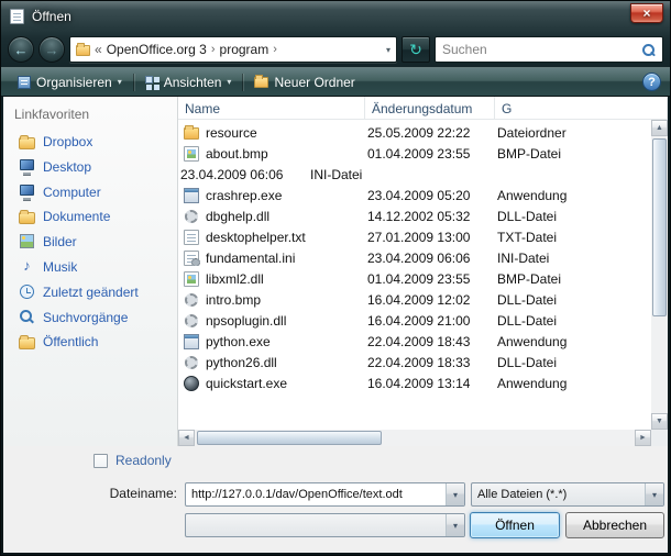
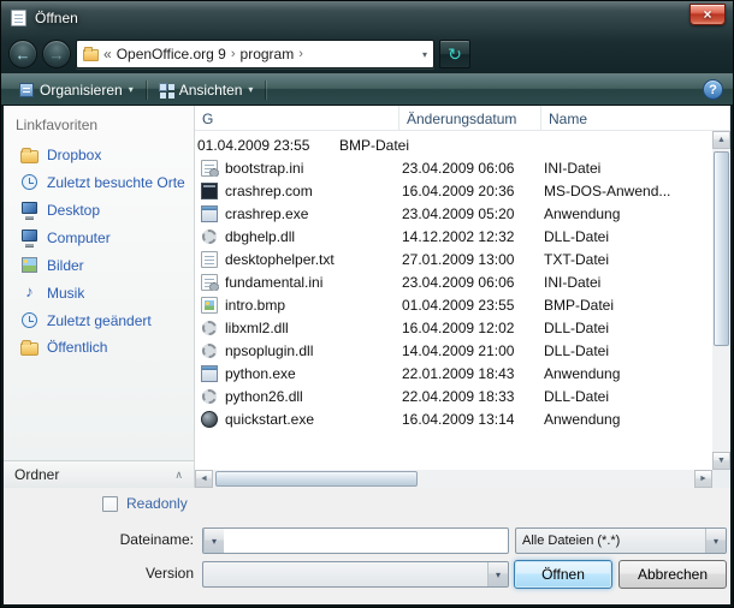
  Öffnen
  ×
  ←
  →
  «
- OpenOffice.org 3
+ OpenOffice.org 9
  ›
  program
  ›
  ▾
  ↻
- Suchen
  Organisieren
  ▾
  Ansichten
  ▾
- Neuer Ordner
  ?
  Linkfavoriten
  Dropbox
+ Zuletzt besuchte Orte
  Desktop
  Computer
- Dokumente
  Bilder
  ♪
  Musik
  Zuletzt geändert
- Suchvorgänge
  Öffentlich
+ Ordner
+ ∧
- Name
+ G
  Änderungsdatum
- G
+ Name
- resource
- 25.05.2009 22:22
- Dateiordner
- about.bmp
  01.04.2009 23:55
  BMP-Datei
+ bootstrap.ini
  23.04.2009 06:06
  INI-Datei
+ crashrep.com
+ 16.04.2009 20:36
+ MS-DOS-Anwend...
  crashrep.exe
  23.04.2009 05:20
  Anwendung
  dbghelp.dll
- 14.12.2002 05:32
+ 14.12.2002 12:32
  DLL-Datei
  desktophelper.txt
  27.01.2009 13:00
  TXT-Datei
  fundamental.ini
  23.04.2009 06:06
  INI-Datei
- libxml2.dll
+ intro.bmp
  01.04.2009 23:55
  BMP-Datei
- intro.bmp
+ libxml2.dll
  16.04.2009 12:02
  DLL-Datei
  npsoplugin.dll
- 16.04.2009 21:00
+ 14.04.2009 21:00
  DLL-Datei
  python.exe
- 22.04.2009 18:43
+ 22.01.2009 18:43
  Anwendung
  python26.dll
  22.04.2009 18:33
  DLL-Datei
  quickstart.exe
  16.04.2009 13:14
  Anwendung
  Readonly
  Dateiname:
- http://127.0.0.1/dav/OpenOffice/text.odt
  ▾
  Alle Dateien (*.*)
  ▾
+ Version
  ▾
  Öffnen
  Abbrechen
